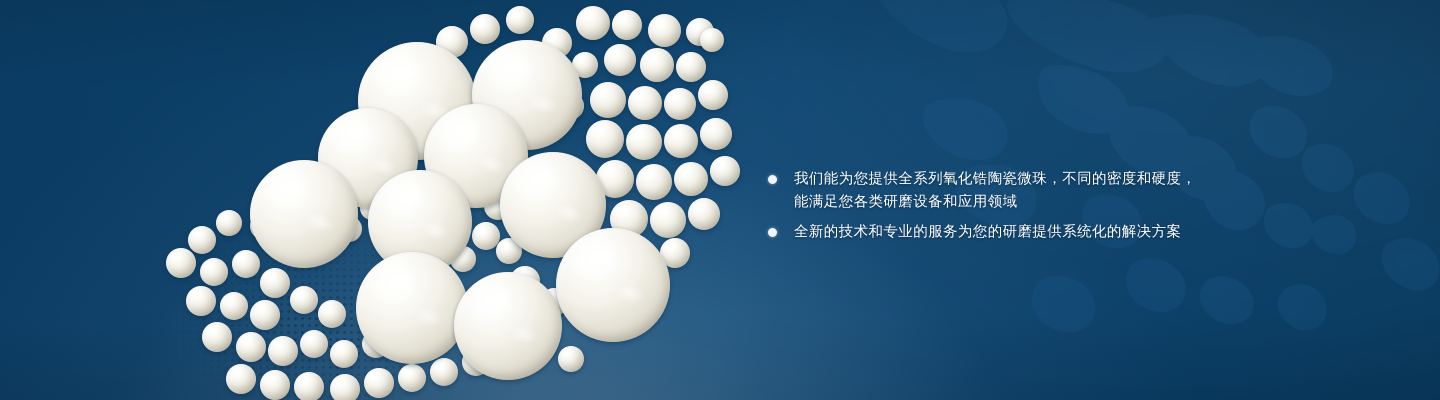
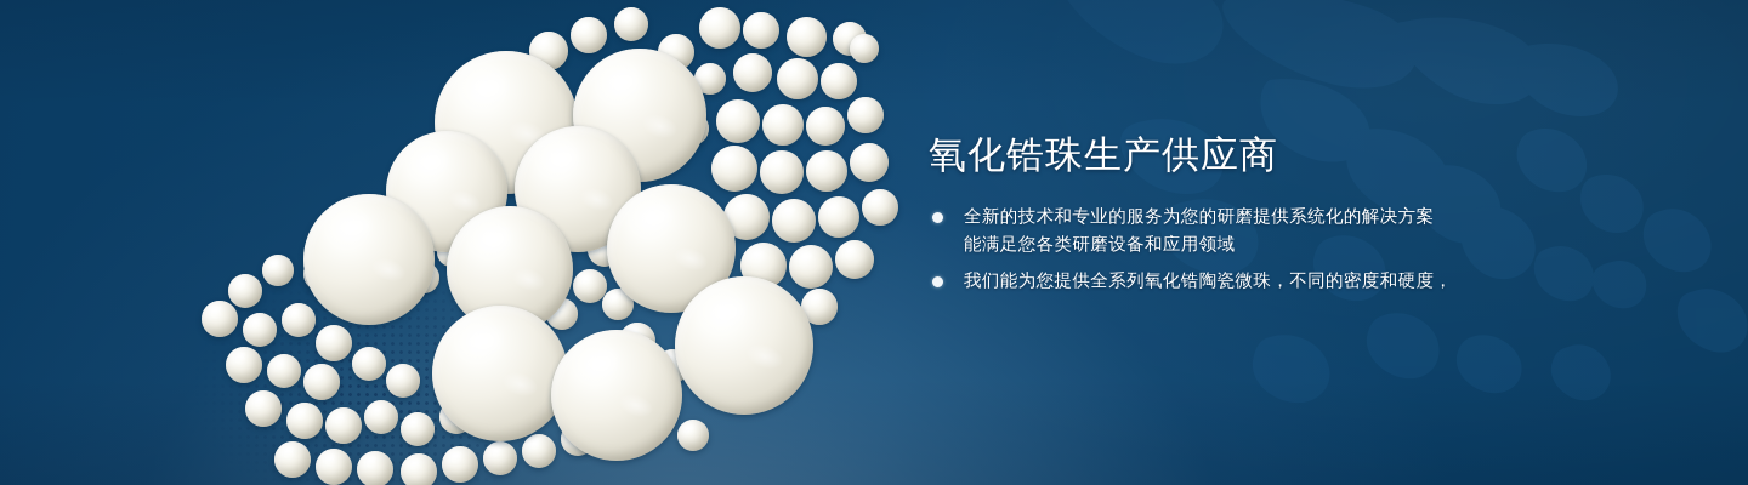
+ 氧化锆珠生产供应商
- 我们能为您提供全系列氧化锆陶瓷微珠，不同的密度和硬度，
+ 全新的技术和专业的服务为您的研磨提供系统化的解决方案
  能满足您各类研磨设备和应用领域
- 全新的技术和专业的服务为您的研磨提供系统化的解决方案
+ 我们能为您提供全系列氧化锆陶瓷微珠，不同的密度和硬度，
